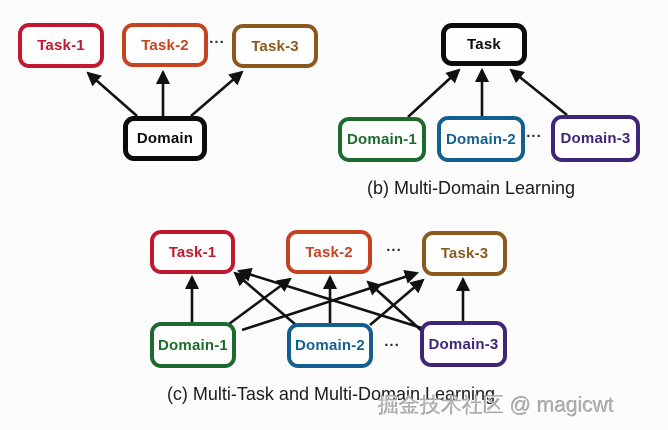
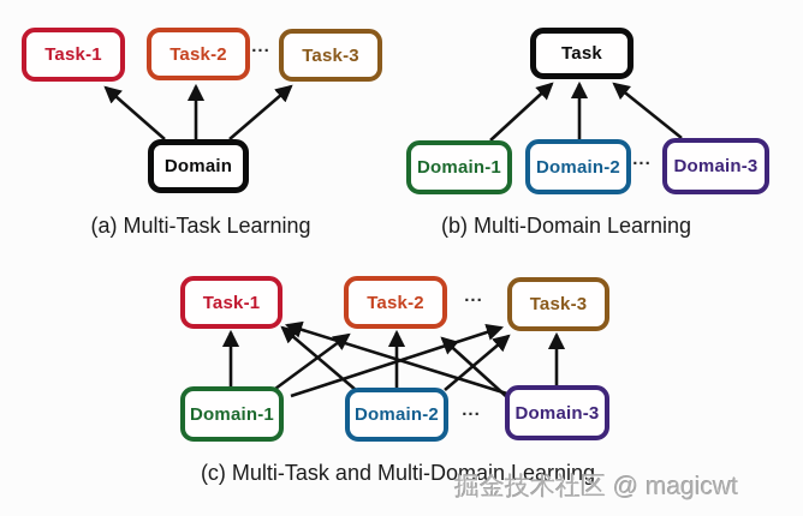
  Task-1
  Task-2
  Task-3
  Domain
  ...
  Task
  Domain-1
  Domain-2
  Domain-3
  ...
  Task-1
  Task-2
  Task-3
  Domain-1
  Domain-2
  Domain-3
  ...
  ...
+ (a) Multi-Task Learning
  (b) Multi-Domain Learning
  (c) Multi-Task and Multi-Domain Learning
  掘金技术社区 @ magicwt
